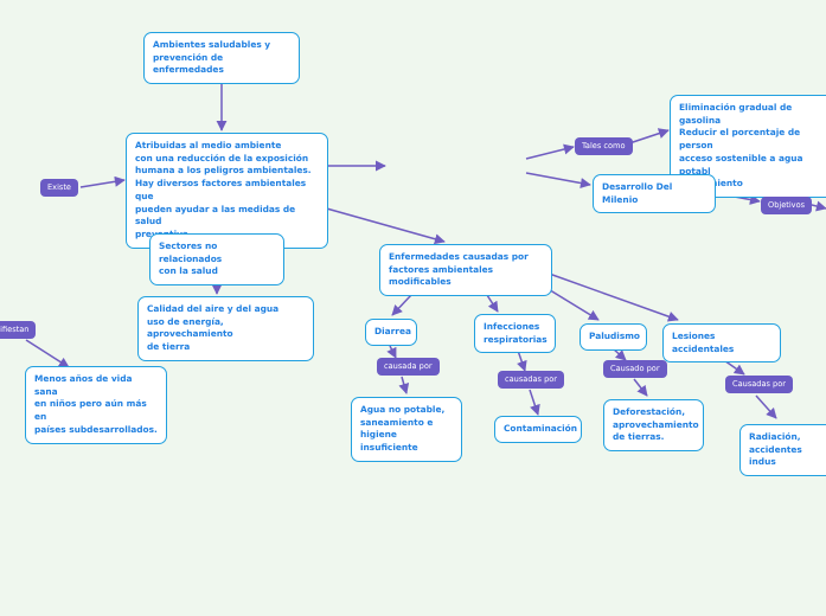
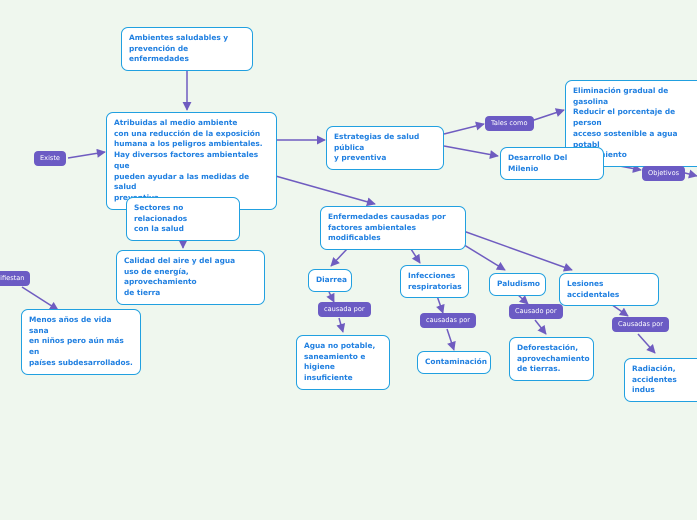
  Ambientes saludables y
  prevención de enfermedades
  Atribuidas al medio ambiente
  con una reducción de la exposición
  humana a los peligros ambientales.
  Hay diversos factores ambientales que
  pueden ayudar a las medidas de salud
  Sectores no relacionados
  con la salud
  Calidad del aire y del agua
  uso de energía, aprovechamiento
  de tierra
  Menos años de vida sana
  en niños pero aún más en
  países subdesarrollados.
+ Estrategias de salud pública
+ y preventiva
  Eliminación gradual de gasolina
  Reducir el porcentaje de person
  acceso sostenible a agua potabl
  Desarrollo Del Milenio
  Enfermedades causadas por
  factores ambientales modificables
  Diarrea
  Infecciones
  respiratorias
  Paludismo
  Lesiones accidentales
  Agua no potable,
  saneamiento e
  higiene insuficiente
  Contaminación
  Deforestación,
  aprovechamiento
  de tierras.
  Radiación,
  accidentes indus
  Existe
  ifiestan
  Tales como
  Objetivos
  causada por
  causadas por
  Causado por
  Causadas por
